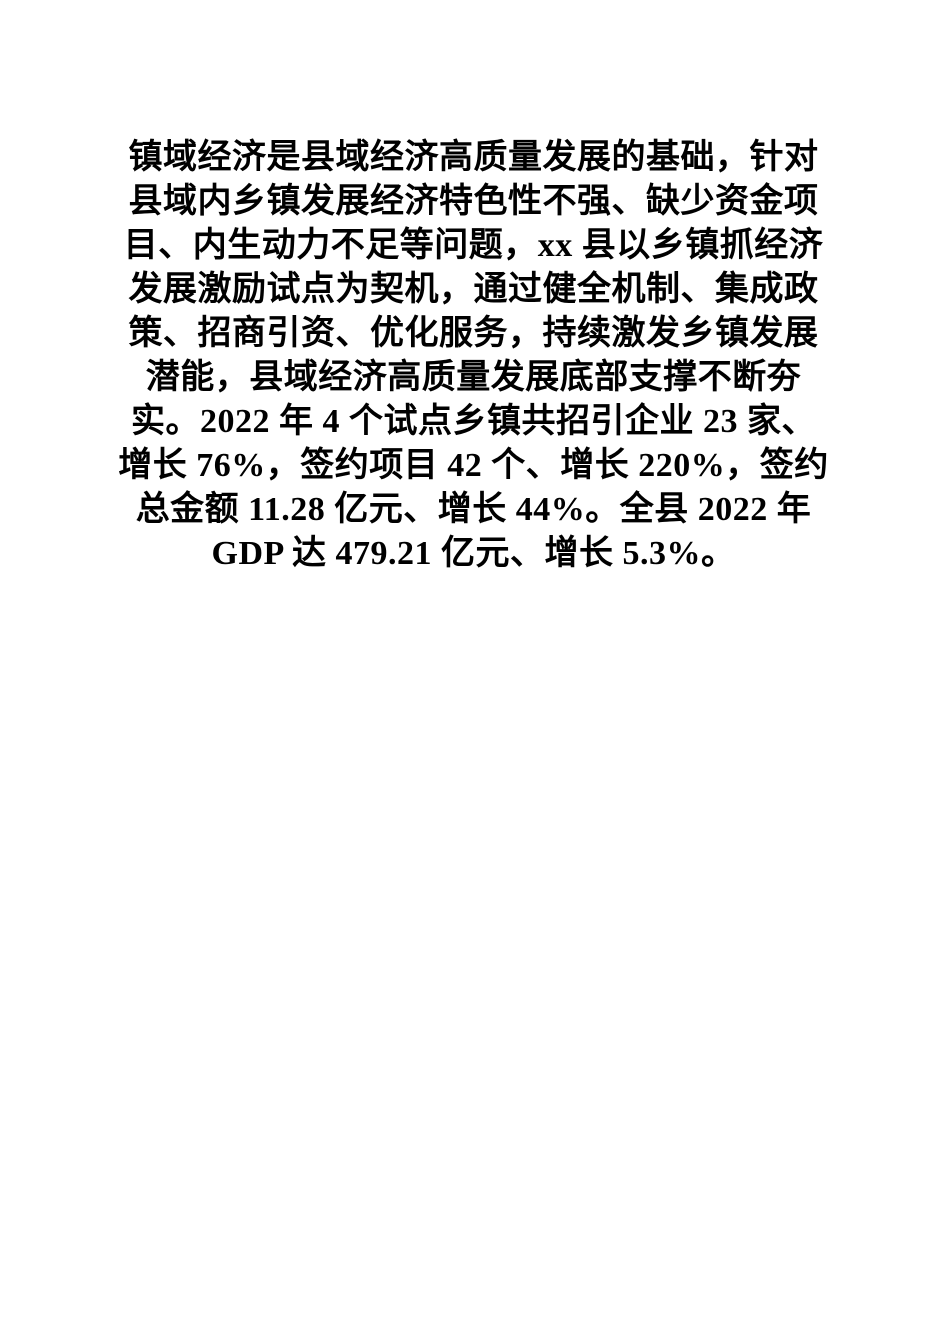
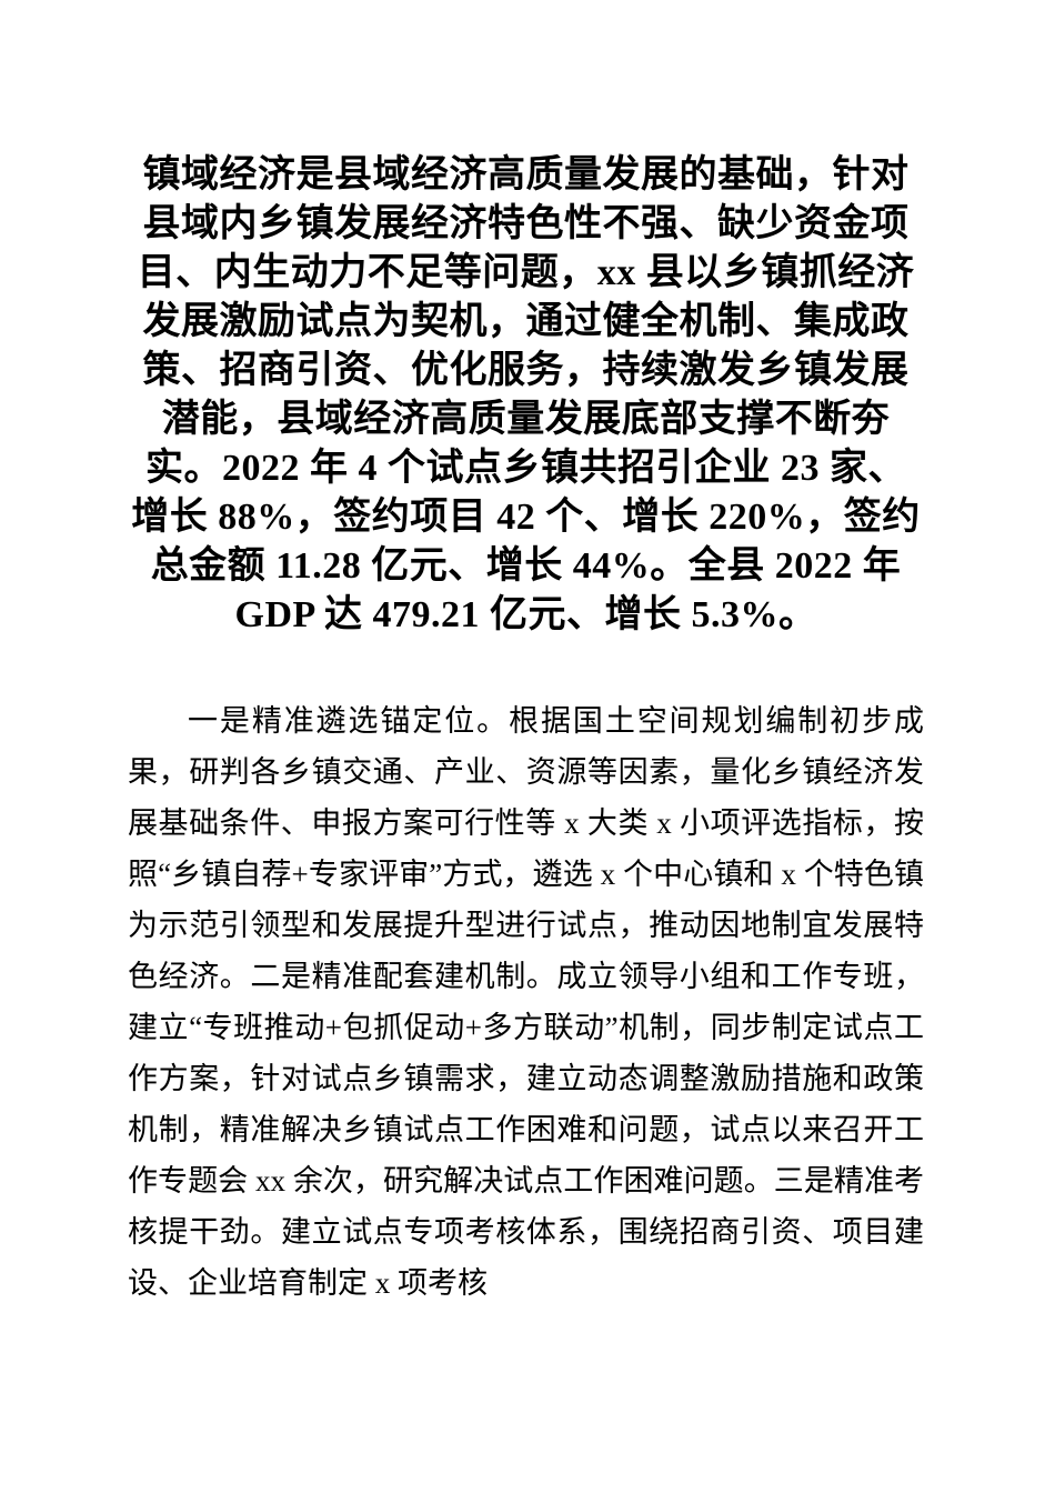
- 镇域经济是县域经济高质量发展的基础，针对县域内乡镇发展经济特色性不强、缺少资金项目、内生动力不足等问题，xx 县以乡镇抓经济发展激励试点为契机，通过健全机制、集成政策、招商引资、优化服务，持续激发乡镇发展潜能，县域经济高质量发展底部支撑不断夯实。2022 年 4 个试点乡镇共招引企业 23 家、增长 76%，签约项目 42 个、增长 220%，签约总金额 11.28 亿元、增长 44%。全县 2022 年 GDP 达 479.21 亿元、增长 5.3%。
+ 镇域经济是县域经济高质量发展的基础，针对县域内乡镇发展经济特色性不强、缺少资金项目、内生动力不足等问题，xx 县以乡镇抓经济发展激励试点为契机，通过健全机制、集成政策、招商引资、优化服务，持续激发乡镇发展潜能，县域经济高质量发展底部支撑不断夯实。2022 年 4 个试点乡镇共招引企业 23 家、增长 88%，签约项目 42 个、增长 220%，签约总金额 11.28 亿元、增长 44%。全县 2022 年 GDP 达 479.21 亿元、增长 5.3%。
+ 一是精准遴选锚定位。根据国土空间规划编制初步成果，研判各乡镇交通、产业、资源等因素，量化乡镇经济发展基础条件、申报方案可行性等 x 大类 x 小项评选指标，按照“乡镇自荐+专家评审”方式，遴选 x 个中心镇和 x 个特色镇为示范引领型和发展提升型进行试点，推动因地制宜发展特色经济。二是精准配套建机制。成立领导小组和工作专班，建立“专班推动+包抓促动+多方联动”机制，同步制定试点工作方案，针对试点乡镇需求，建立动态调整激励措施和政策机制，精准解决乡镇试点工作困难和问题，试点以来召开工作专题会 xx 余次，研究解决试点工作困难问题。三是精准考核提干劲。建立试点专项考核体系，围绕招商引资、项目建设、企业培育制定 x 项考核
